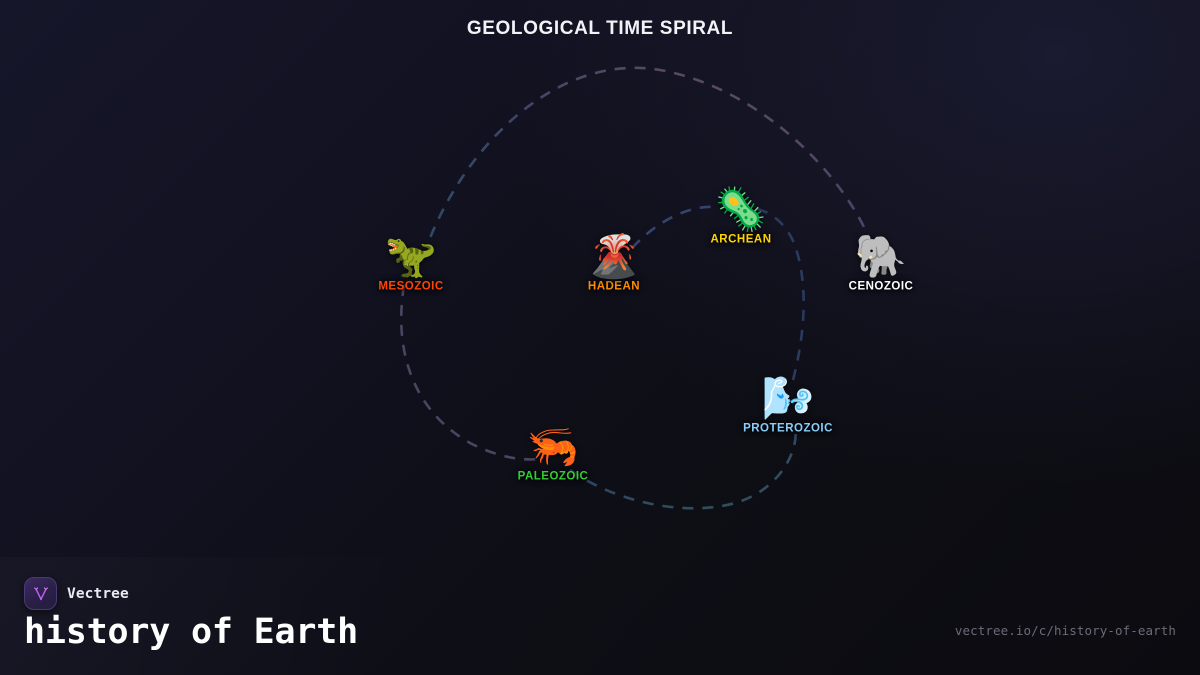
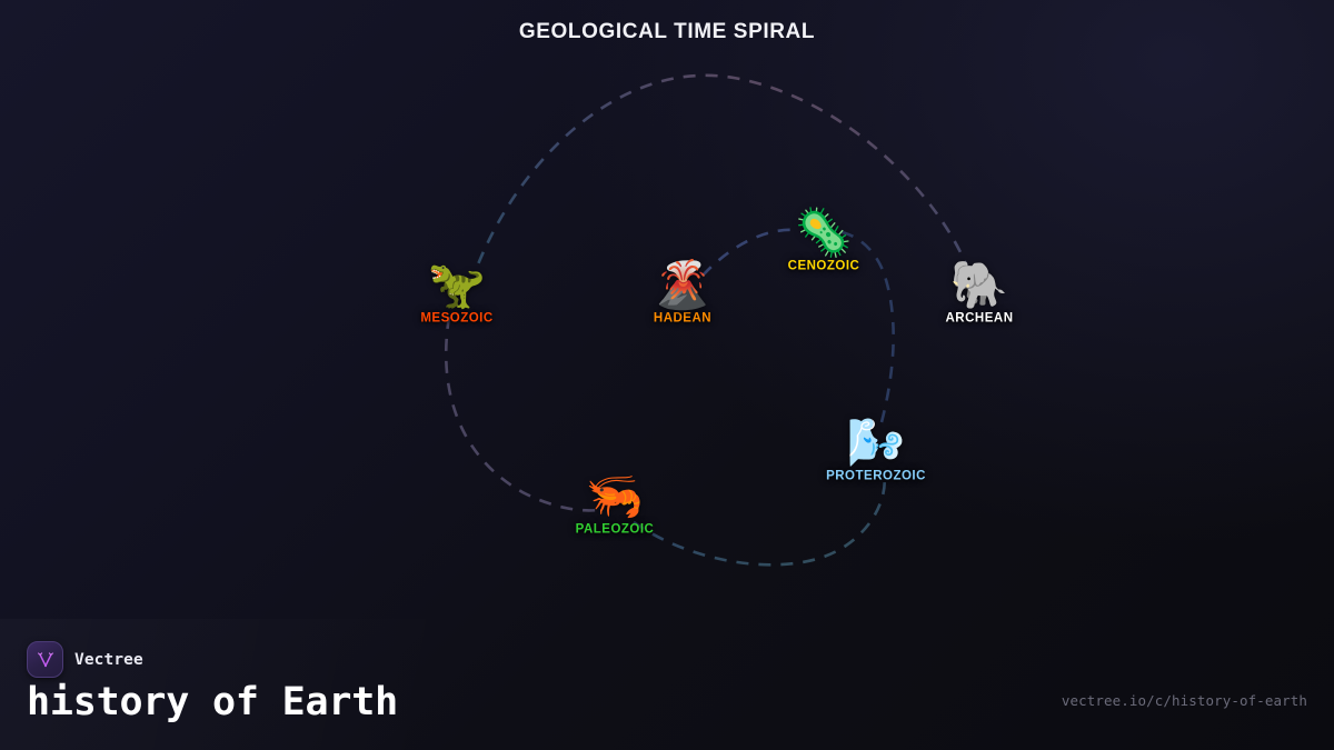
  GEOLOGICAL TIME SPIRAL
  🌋
  HADEAN
  🦠
- ARCHEAN
+ CENOZOIC
  🌬️
  PROTEROZOIC
  🦐
  PALEOZOIC
  🦖
  MESOZOIC
  🐘
- CENOZOIC
+ ARCHEAN
  Vectree
  history of Earth
  vectree.io/c/history-of-earth
